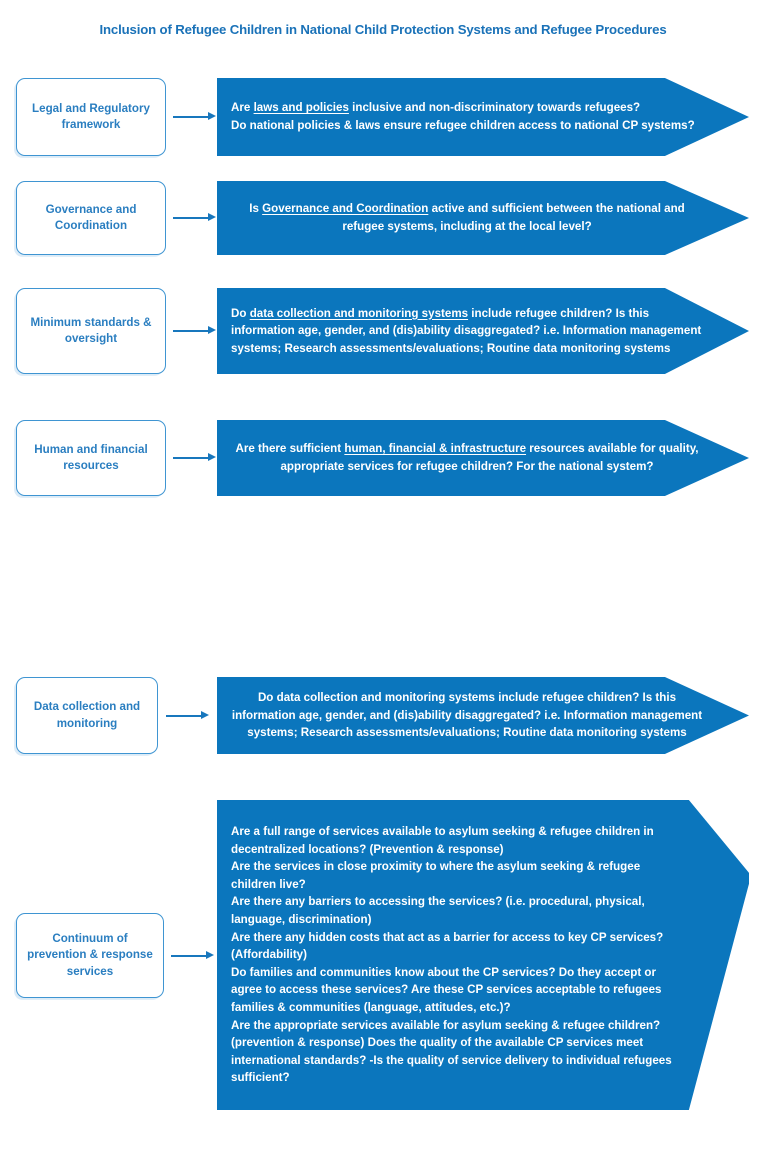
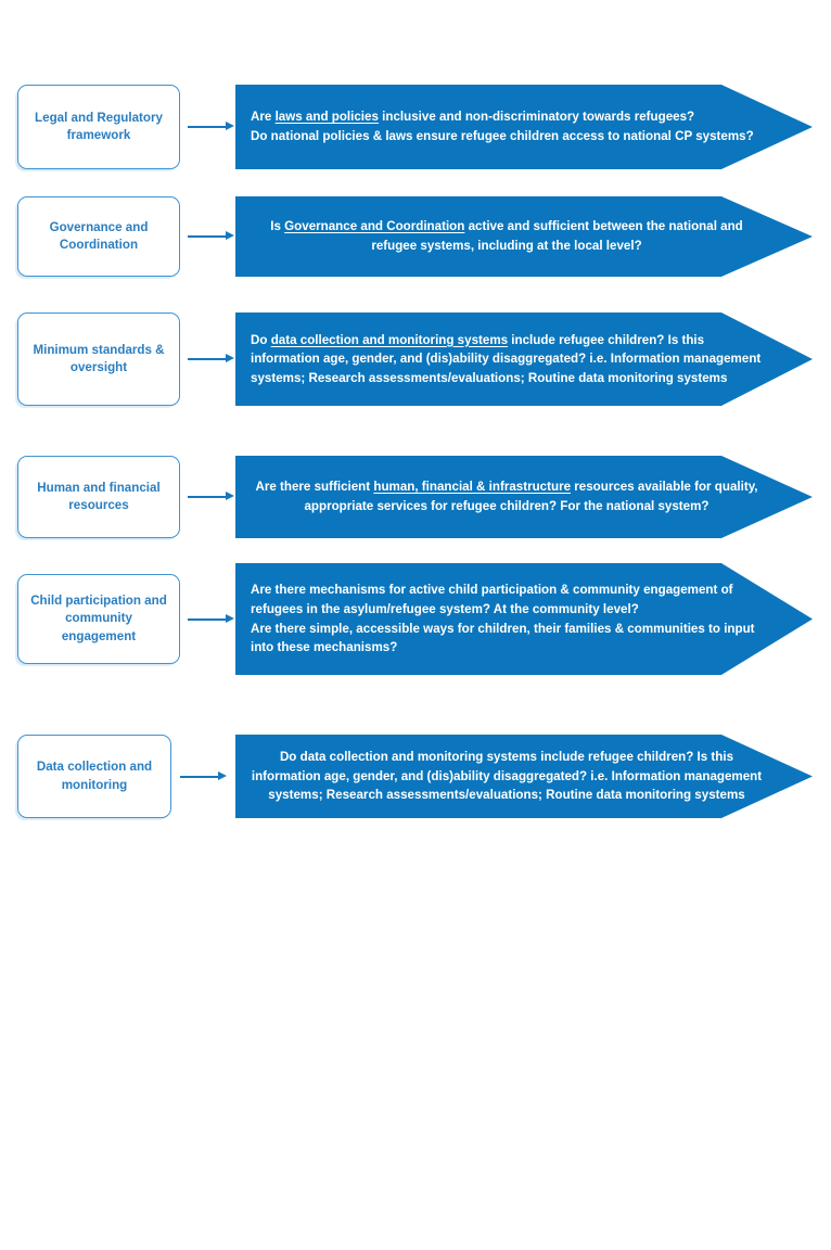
- Inclusion of Refugee Children in National Child Protection Systems and Refugee Procedures
  Legal and Regulatory framework
  Are laws and policies inclusive and non-discriminatory towards refugees?
  Do national policies & laws ensure refugee children access to national CP systems?
  Governance and Coordination
  Is Governance and Coordination active and sufficient between the national and refugee systems, including at the local level?
  Minimum standards & oversight
  Do data collection and monitoring systems include refugee children? Is this information age, gender, and (dis)ability disaggregated? i.e. Information management systems; Research assessments/evaluations; Routine data monitoring systems
  Human and financial resources
  Are there sufficient human, financial & infrastructure resources available for quality, appropriate services for refugee children? For the national system?
+ Child participation and community engagement
+ Are there mechanisms for active child participation & community engagement of refugees in the asylum/refugee system? At the community level?
+ Are there simple, accessible ways for children, their families & communities to input into these mechanisms?
  Data collection and monitoring
  Do data collection and monitoring systems include refugee children? Is this information age, gender, and (dis)ability disaggregated? i.e. Information management systems; Research assessments/evaluations; Routine data monitoring systems
- Continuum of prevention & response services
- Are a full range of services available to asylum seeking & refugee children in decentralized locations? (Prevention & response)
- Are the services in close proximity to where the asylum seeking & refugee children live?
- Are there any barriers to accessing the services? (i.e. procedural, physical, language, discrimination)
- Are there any hidden costs that act as a barrier for access to key CP services? (Affordability)
- Do families and communities know about the CP services? Do they accept or agree to access these services? Are these CP services acceptable to refugees families & communities (language, attitudes, etc.)?
- Are the appropriate services available for asylum seeking & refugee children? (prevention & response) Does the quality of the available CP services meet international standards? -Is the quality of service delivery to individual refugees sufficient?
